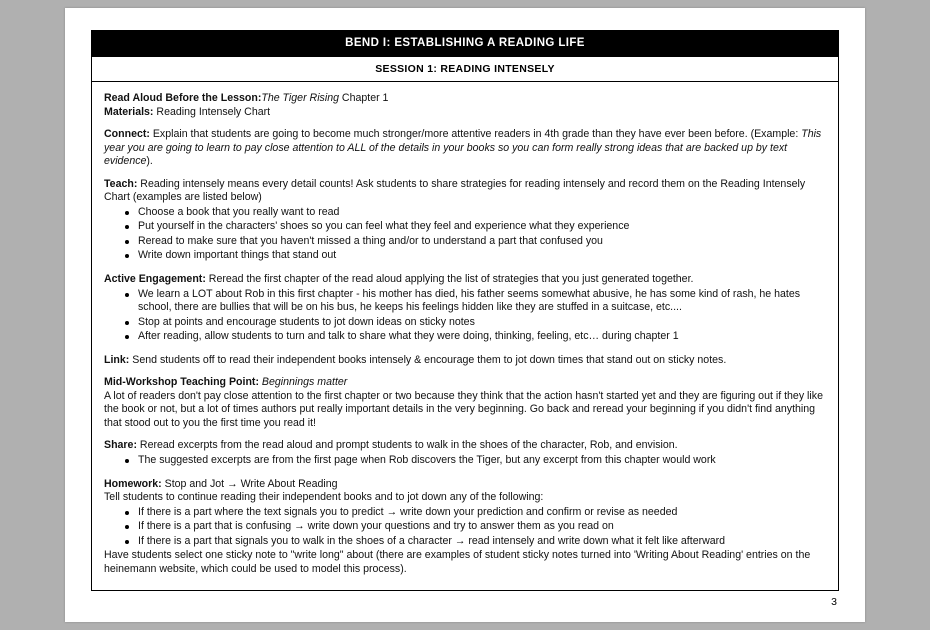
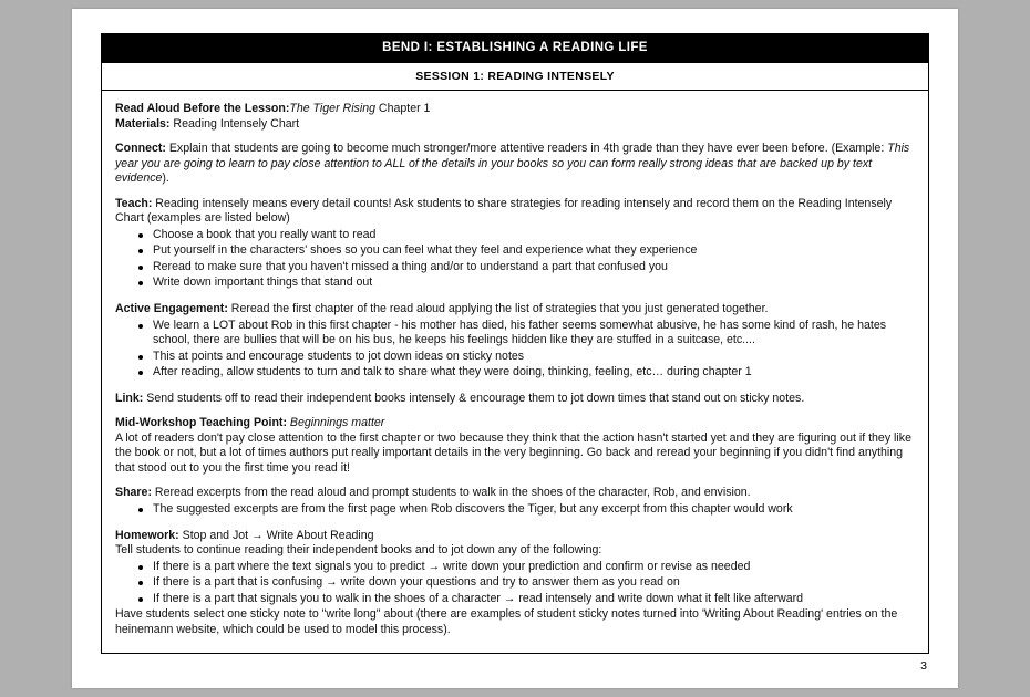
  BEND I: ESTABLISHING A READING LIFE
  SESSION 1: READING INTENSELY
  Read Aloud Before the Lesson:The Tiger Rising Chapter 1
  Materials: Reading Intensely Chart
  Connect: Explain that students are going to become much stronger/more attentive readers in 4th grade than they have ever been before. (Example: This year you are going to learn to pay close attention to ALL of the details in your books so you can form really strong ideas that are backed up by text evidence).
  Teach: Reading intensely means every detail counts! Ask students to share strategies for reading intensely and record them on the Reading Intensely Chart (examples are listed below)
  Choose a book that you really want to read
  Put yourself in the characters' shoes so you can feel what they feel and experience what they experience
  Reread to make sure that you haven't missed a thing and/or to understand a part that confused you
  Write down important things that stand out
  Active Engagement: Reread the first chapter of the read aloud applying the list of strategies that you just generated together.
  We learn a LOT about Rob in this first chapter - his mother has died, his father seems somewhat abusive, he has some kind of rash, he hates school, there are bullies that will be on his bus, he keeps his feelings hidden like they are stuffed in a suitcase, etc....
- Stop at points and encourage students to jot down ideas on sticky notes
+ This at points and encourage students to jot down ideas on sticky notes
  After reading, allow students to turn and talk to share what they were doing, thinking, feeling, etc… during chapter 1
  Link: Send students off to read their independent books intensely & encourage them to jot down times that stand out on sticky notes.
  Mid-Workshop Teaching Point: Beginnings matter
  A lot of readers don't pay close attention to the first chapter or two because they think that the action hasn't started yet and they are figuring out if they like the book or not, but a lot of times authors put really important details in the very beginning. Go back and reread your beginning if you didn't find anything that stood out to you the first time you read it!
  Share: Reread excerpts from the read aloud and prompt students to walk in the shoes of the character, Rob, and envision.
  The suggested excerpts are from the first page when Rob discovers the Tiger, but any excerpt from this chapter would work
  Homework: Stop and Jot → Write About Reading
  Tell students to continue reading their independent books and to jot down any of the following:
  If there is a part where the text signals you to predict → write down your prediction and confirm or revise as needed
  If there is a part that is confusing → write down your questions and try to answer them as you read on
  If there is a part that signals you to walk in the shoes of a character → read intensely and write down what it felt like afterward
  Have students select one sticky note to "write long" about (there are examples of student sticky notes turned into 'Writing About Reading' entries on the heinemann website, which could be used to model this process).
  3
